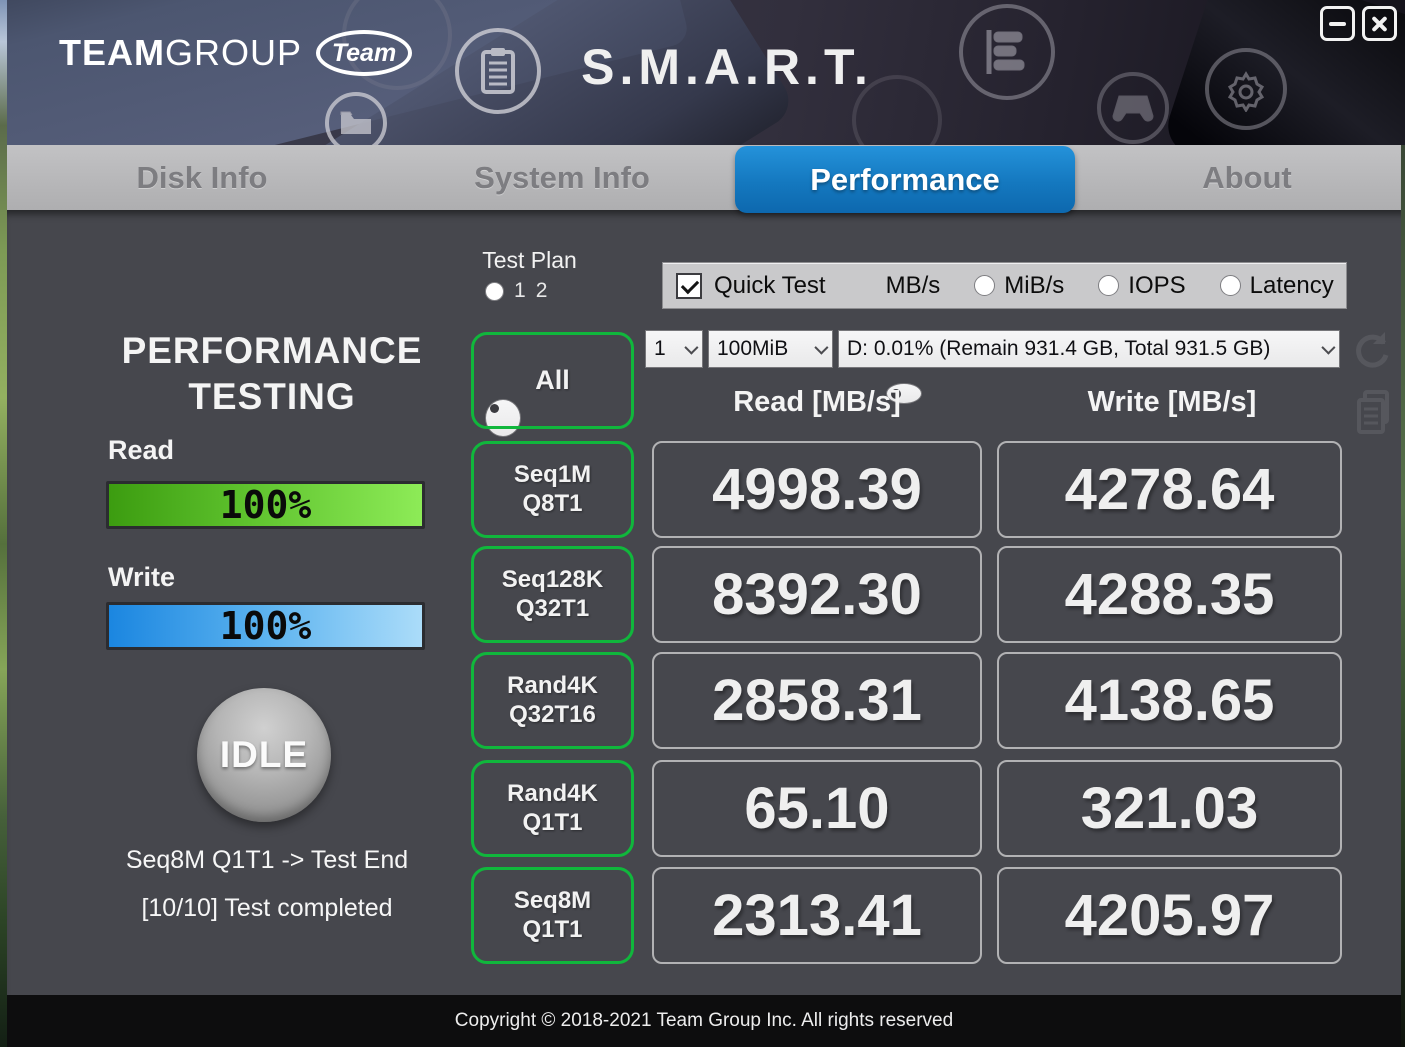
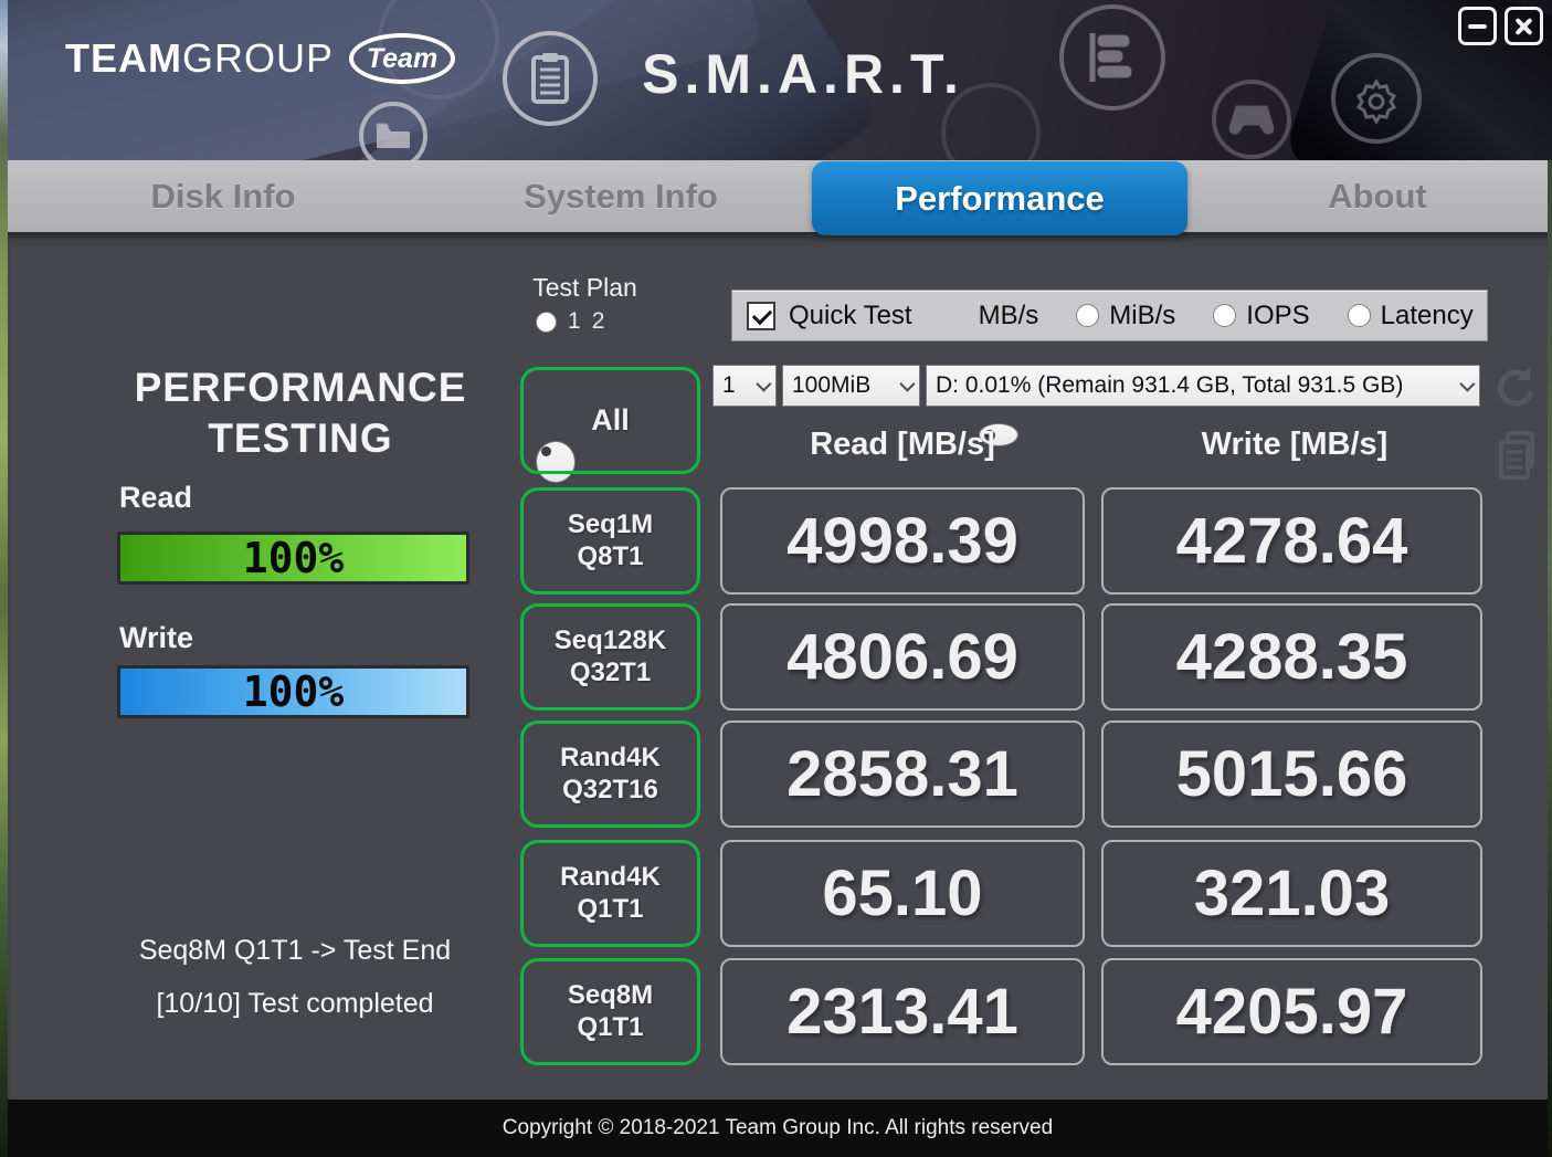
  TEAM
  GROUP
  Team
  S.M.A.R.T.
  Disk Info
  System Info
  About
  Performance
  PERFORMANCE
  TESTING
  Read
  100%
  Write
  100%
- IDLE
  Seq8M Q1T1 -> Test End
  [10/10] Test completed
  Test Plan
  1
  2
  Quick Test
  MB/s
  MiB/s
  IOPS
  Latency
  1
  100MiB
  D: 0.01% (Remain 931.4 GB, Total 931.5 GB)
  Read [MB/s]
  Write [MB/s]
  All
  Seq1M
  Q8T1
  Seq128K
  Q32T1
  Rand4K
  Q32T16
  Rand4K
  Q1T1
  Seq8M
  Q1T1
  4998.39
  4278.64
- 8392.30
+ 4806.69
  4288.35
  2858.31
- 4138.65
+ 5015.66
  65.10
  321.03
  2313.41
  4205.97
  Copyright © 2018-2021 Team Group Inc. All rights reserved
